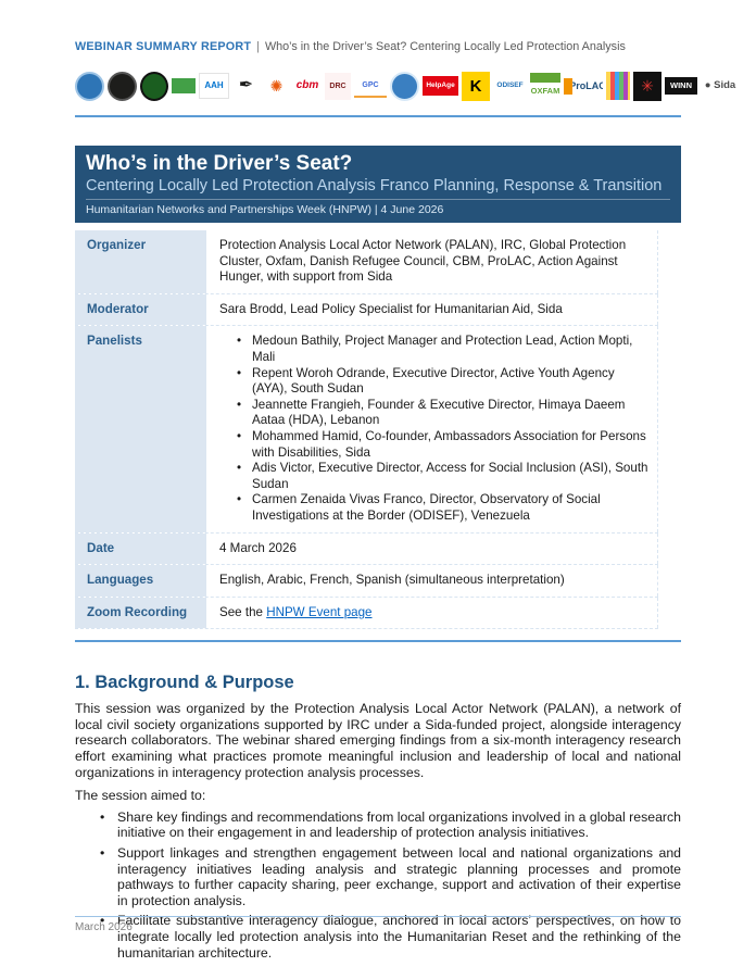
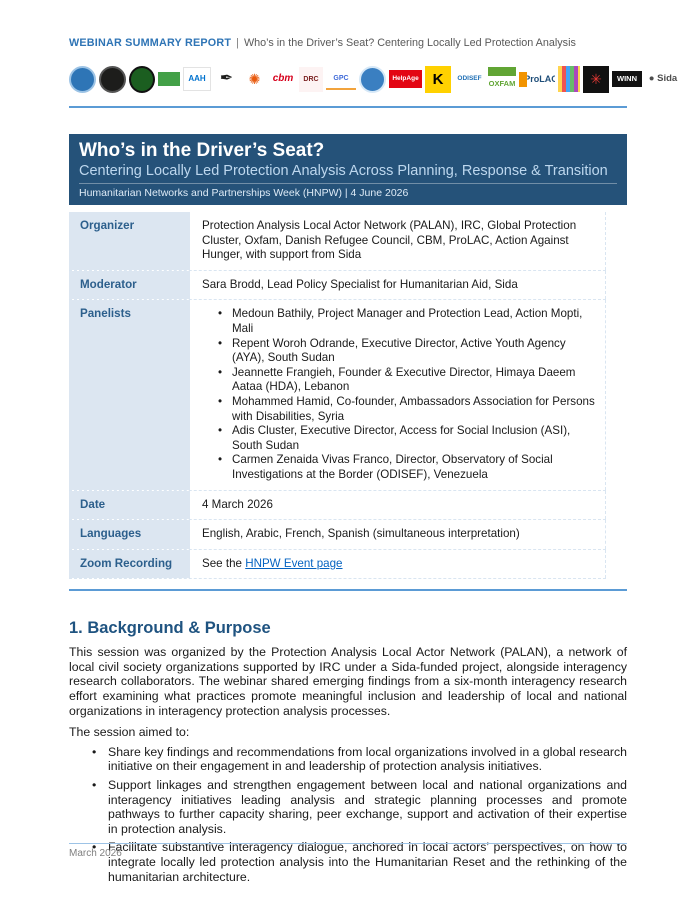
  WEBINAR SUMMARY REPORT | Who’s in the Driver’s Seat? Centering Locally Led Protection Analysis
  AAH
  ✒
  ✺
  cbm
  K
  OXFAM
  ProLAC
  ✳
  WINN
  ● Sida
  Who’s in the Driver’s Seat?
- Centering Locally Led Protection Analysis Franco Planning, Response & Transition
+ Centering Locally Led Protection Analysis Across Planning, Response & Transition
  Humanitarian Networks and Partnerships Week (HNPW) | 4 June 2026
  Organizer
  Protection Analysis Local Actor Network (PALAN), IRC, Global Protection Cluster, Oxfam, Danish Refugee Council, CBM, ProLAC, Action Against Hunger, with support from Sida
  Moderator
  Sara Brodd, Lead Policy Specialist for Humanitarian Aid, Sida
  Panelists
  Medoun Bathily, Project Manager and Protection Lead, Action Mopti, Mali
  Repent Woroh Odrande, Executive Director, Active Youth Agency (AYA), South Sudan
  Jeannette Frangieh, Founder & Executive Director, Himaya Daeem Aataa (HDA), Lebanon
- Mohammed Hamid, Co-founder, Ambassadors Association for Persons with Disabilities, Sida
+ Mohammed Hamid, Co-founder, Ambassadors Association for Persons with Disabilities, Syria
- Adis Victor, Executive Director, Access for Social Inclusion (ASI), South Sudan
+ Adis Cluster, Executive Director, Access for Social Inclusion (ASI), South Sudan
  Carmen Zenaida Vivas Franco, Director, Observatory of Social Investigations at the Border (ODISEF), Venezuela
  Date
  4 March 2026
  Languages
  English, Arabic, French, Spanish (simultaneous interpretation)
  Zoom Recording
  See the HNPW Event page
  1. Background & Purpose
  This session was organized by the Protection Analysis Local Actor Network (PALAN), a network of local civil society organizations supported by IRC under a Sida-funded project, alongside interagency research collaborators. The webinar shared emerging findings from a six-month interagency research effort examining what practices promote meaningful inclusion and leadership of local and national organizations in interagency protection analysis processes.
  The session aimed to:
  Share key findings and recommendations from local organizations involved in a global research initiative on their engagement in and leadership of protection analysis initiatives.
  Support linkages and strengthen engagement between local and national organizations and interagency initiatives leading analysis and strategic planning processes and promote pathways to further capacity sharing, peer exchange, support and activation of their expertise in protection analysis.
  Facilitate substantive interagency dialogue, anchored in local actors’ perspectives, on how to integrate locally led protection analysis into the Humanitarian Reset and the rethinking of the humanitarian architecture.
  March 2026
